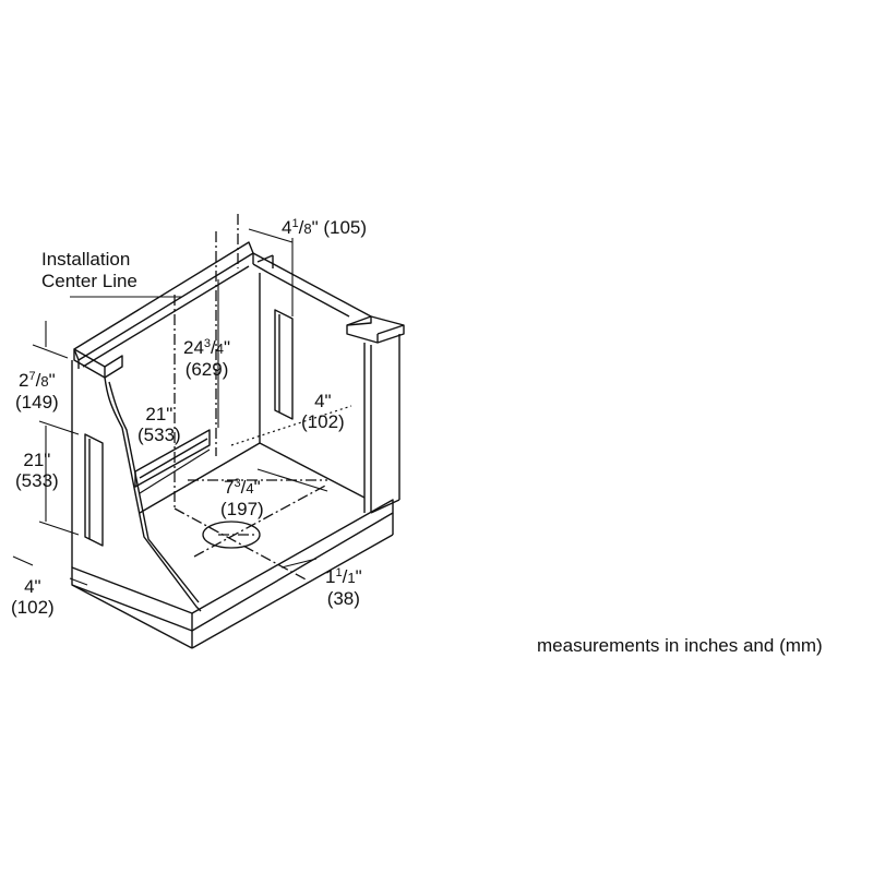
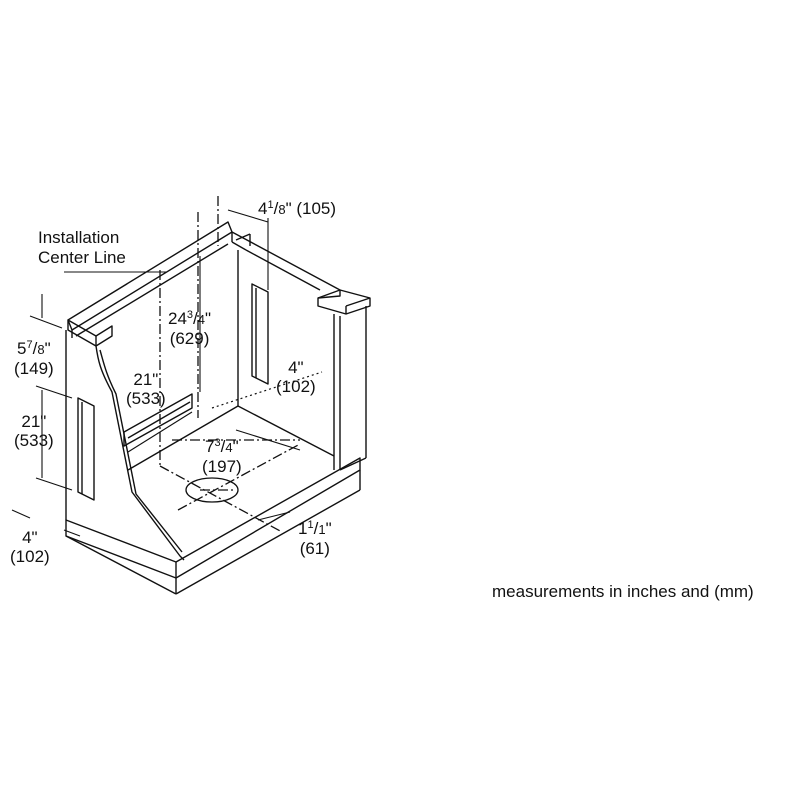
  Installation
  Center Line
  41/8" (105)
  243/4"
  (629)
- 27/8"
+ 57/8"
  (149)
  21"
  (533)
  21"
  (533)
  4"
  (102)
  73/4"
  (197)
  4"
  (102)
  11/1"
- (38)
+ (61)
  measurements in inches and (mm)
